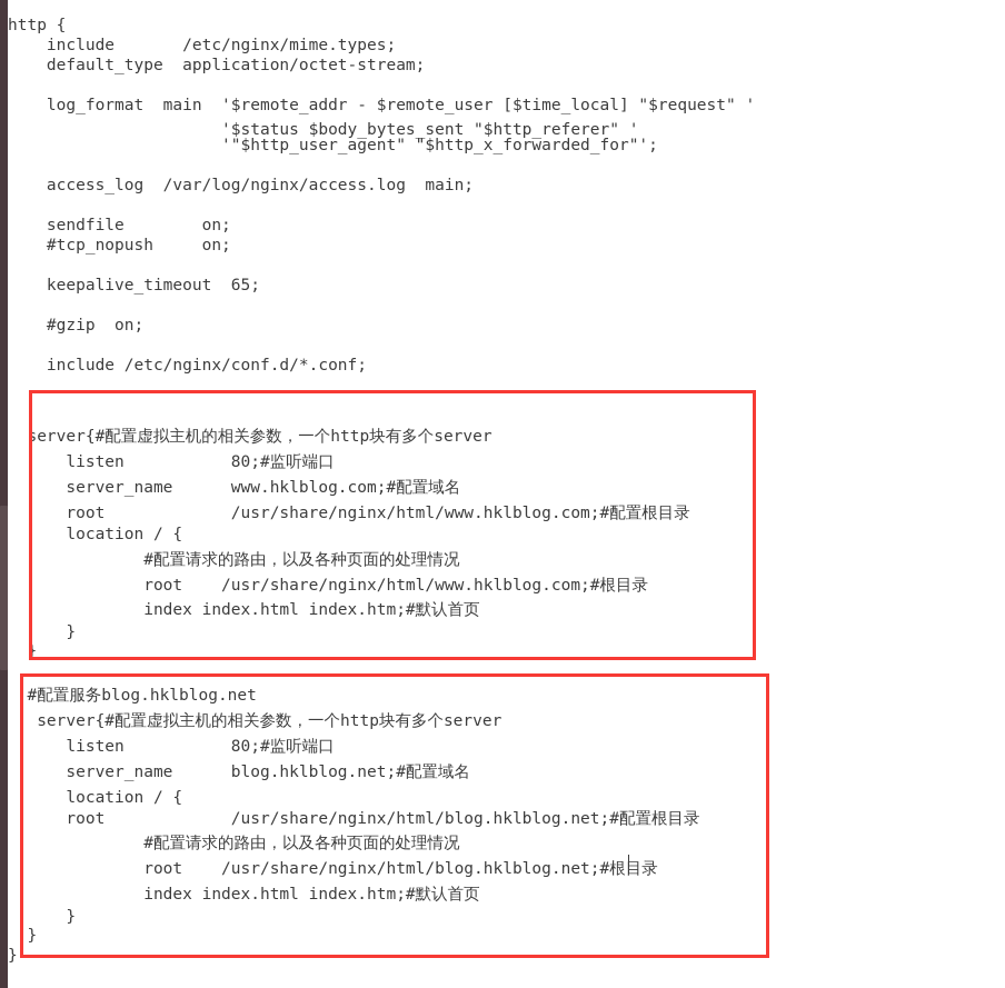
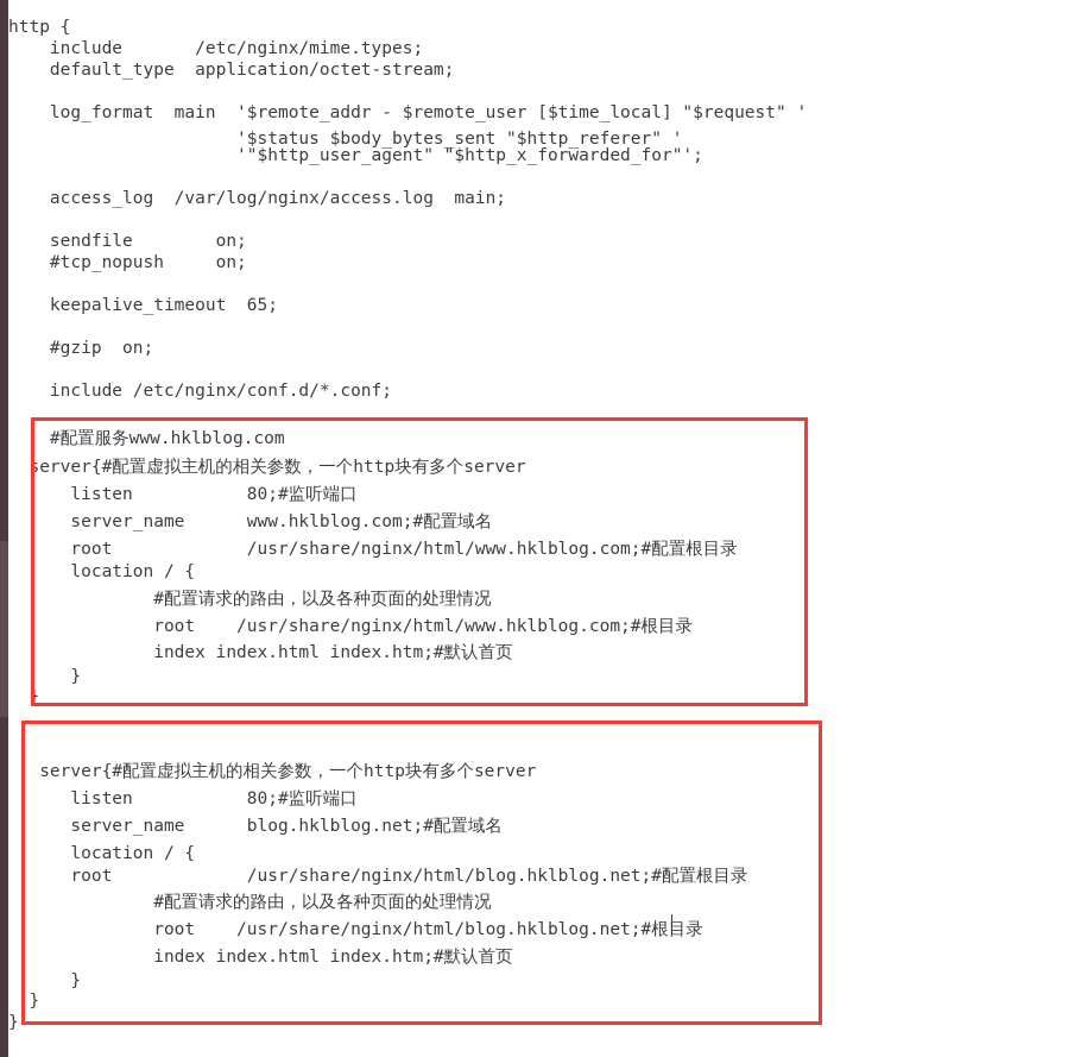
  http {
  include /etc/nginx/mime.types;
  default_type application/octet-stream;
  log_format main '$remote_addr - $remote_user [$time_local] "$request" '
  '$status $body_bytes_sent "$http_referer" '
  '"$http_user_agent" "$http_x_forwarded_for"';
  access_log /var/log/nginx/access.log main;
  sendfile on;
  #tcp_nopush on;
  keepalive_timeout 65;
  #gzip on;
  include /etc/nginx/conf.d/*.conf;
+ #配置服务www.hklblog.com
  server{#配置虚拟主机的相关参数，一个http块有多个server
  listen 80;#监听端口
  server_name www.hklblog.com;#配置域名
  root /usr/share/nginx/html/www.hklblog.com;#配置根目录
  location / {
  #配置请求的路由，以及各种页面的处理情况
  root /usr/share/nginx/html/www.hklblog.com;#根目录
  index index.html index.htm;#默认首页
  }
  }
- #配置服务blog.hklblog.net
  server{#配置虚拟主机的相关参数，一个http块有多个server
  listen 80;#监听端口
  server_name blog.hklblog.net;#配置域名
  location / {
  root /usr/share/nginx/html/blog.hklblog.net;#配置根目录
  #配置请求的路由，以及各种页面的处理情况
  root /usr/share/nginx/html/blog.hklblog.net;#根目录
  index index.html index.htm;#默认首页
  }
  }
  }
